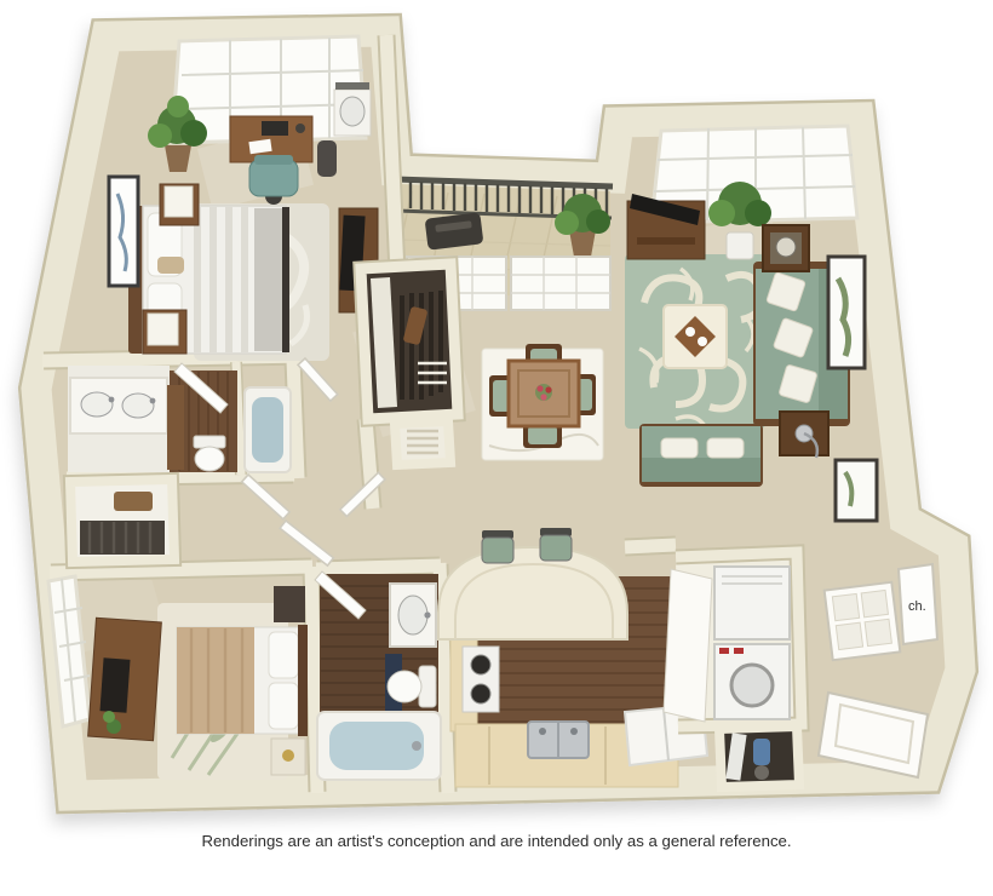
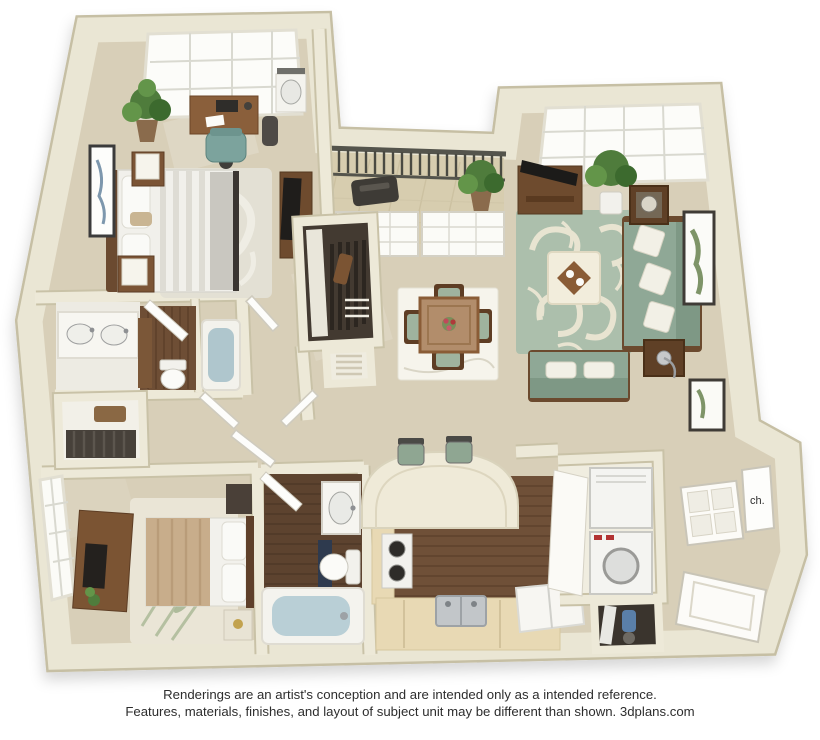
  ch.
- Renderings are an artist's conception and are intended only as a general reference.
+ Renderings are an artist's conception and are intended only as a intended reference.
+ Features, materials, finishes, and layout of subject unit may be different than shown. 3dplans.com
